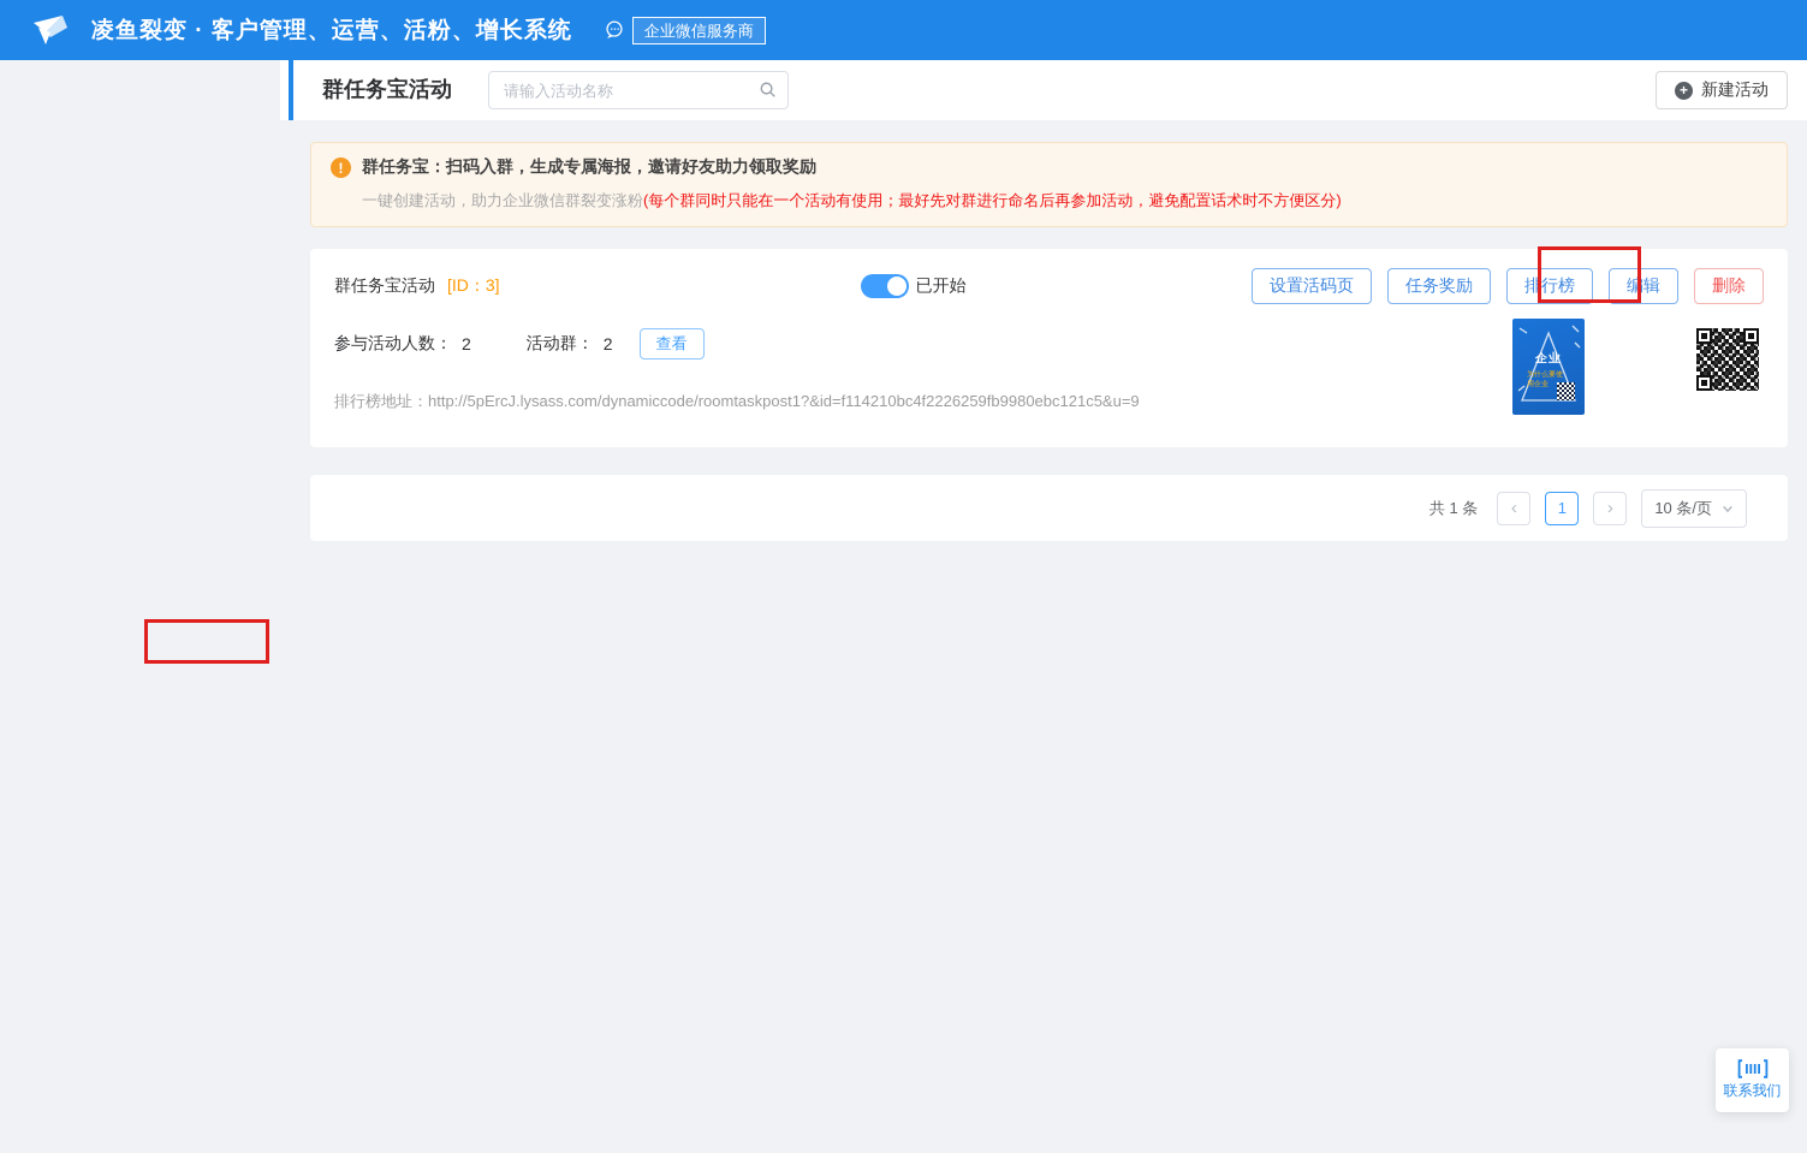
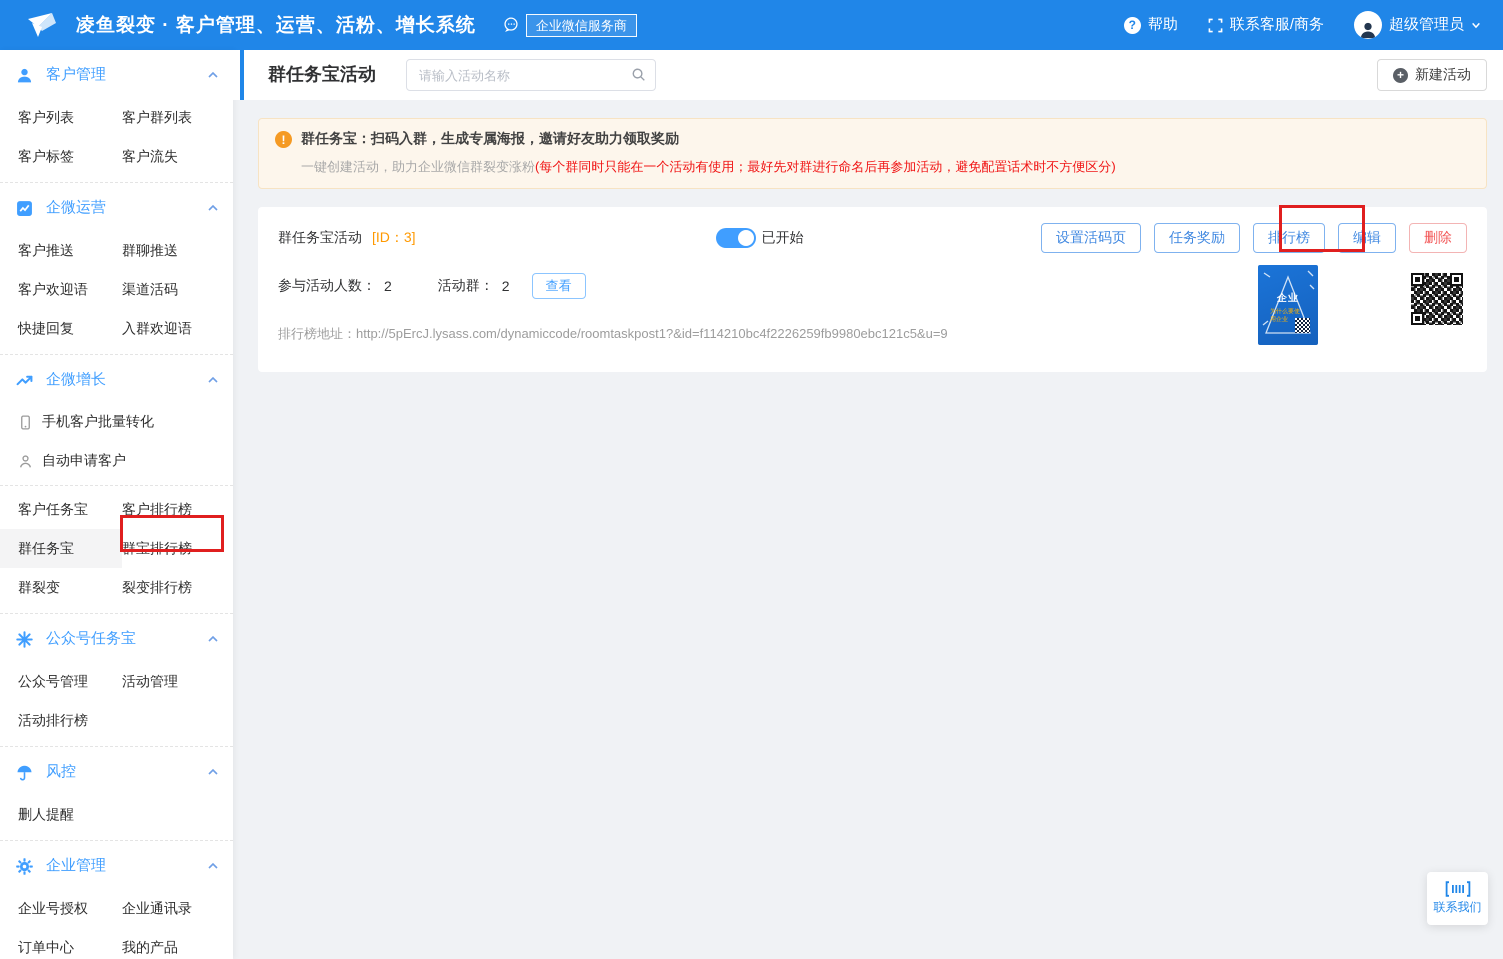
  凌鱼裂变 · 客户管理、运营、活粉、增长系统
  企业微信服务商
+ ?
+ 帮助
+ 联系客服/商务
+ 超级管理员
+ 客户管理
+ 客户列表
+ 客户群列表
+ 客户标签
+ 客户流失
+ 企微运营
+ 客户推送
+ 群聊推送
+ 客户欢迎语
+ 渠道活码
+ 快捷回复
+ 入群欢迎语
+ 企微增长
+ 手机客户批量转化
+ 自动申请客户
+ 客户任务宝
+ 客户排行榜
+ 群任务宝
+ 群宝排行榜
+ 群裂变
+ 裂变排行榜
+ 公众号任务宝
+ 公众号管理
+ 活动管理
+ 活动排行榜
+ 风控
+ 删人提醒
+ 企业管理
+ 企业号授权
+ 企业通讯录
+ 订单中心
+ 我的产品
  群任务宝活动
  请输入活动名称
  +
  新建活动
  !
  群任务宝：扫码入群，生成专属海报，邀请好友助力领取奖励
  一键创建活动，助力企业微信群裂变涨粉(每个群同时只能在一个活动有使用；最好先对群进行命名后再参加活动，避免配置话术时不方便区分)
  群任务宝活动
  [ID：3]
  已开始
  设置活码页
  任务奖励
  排行榜
  编辑
  删除
  参与活动人数：
  2
  活动群：
  2
  查看
  排行榜地址：http://5pErcJ.lysass.com/dynamiccode/roomtaskpost1?&id=f114210bc4f2226259fb9980ebc121c5&u=9
  企业
- 共 1 条
- ‹
- 1
- ›
- 10 条/页
  联系我们
